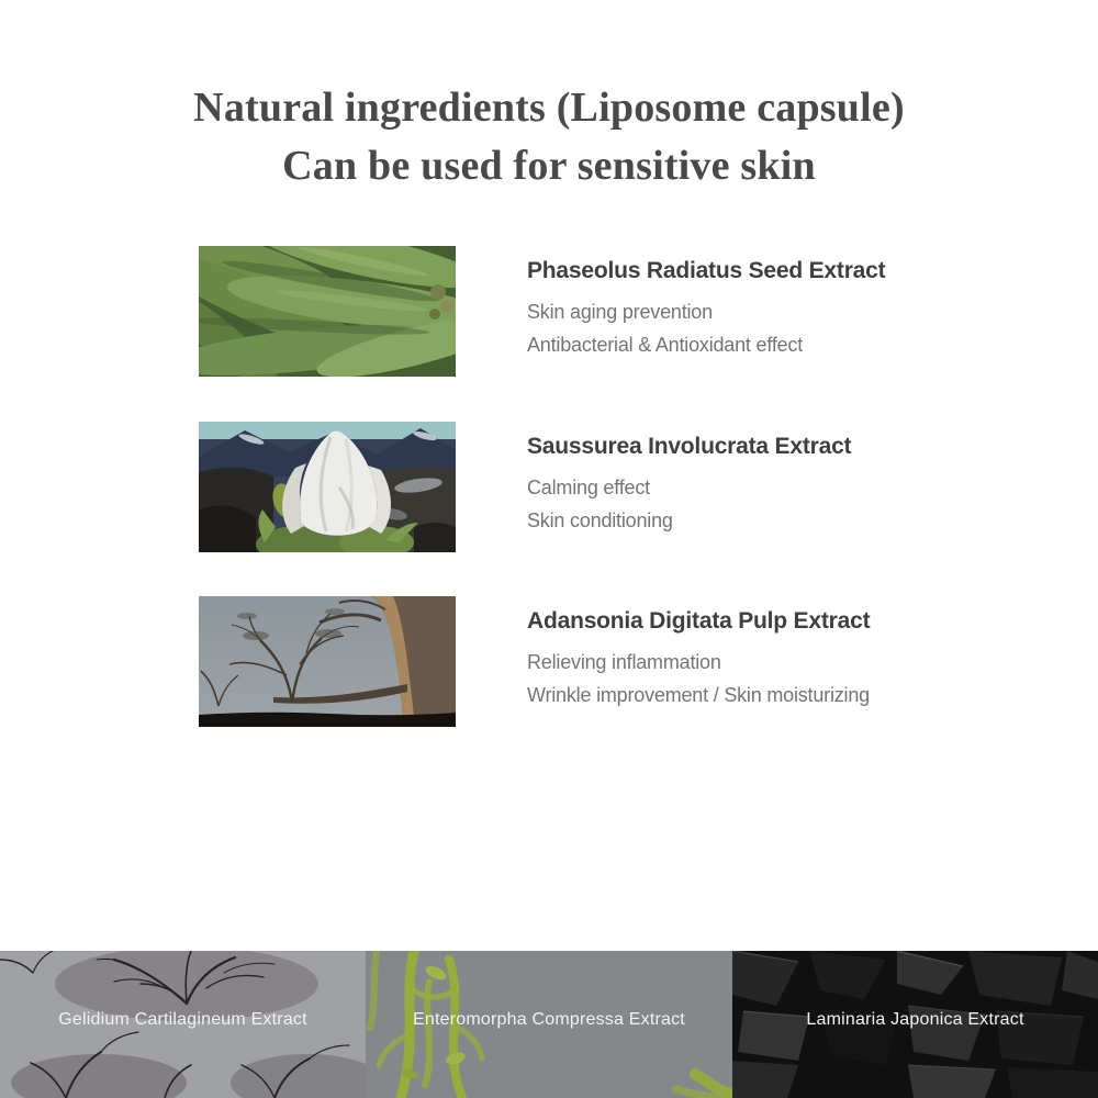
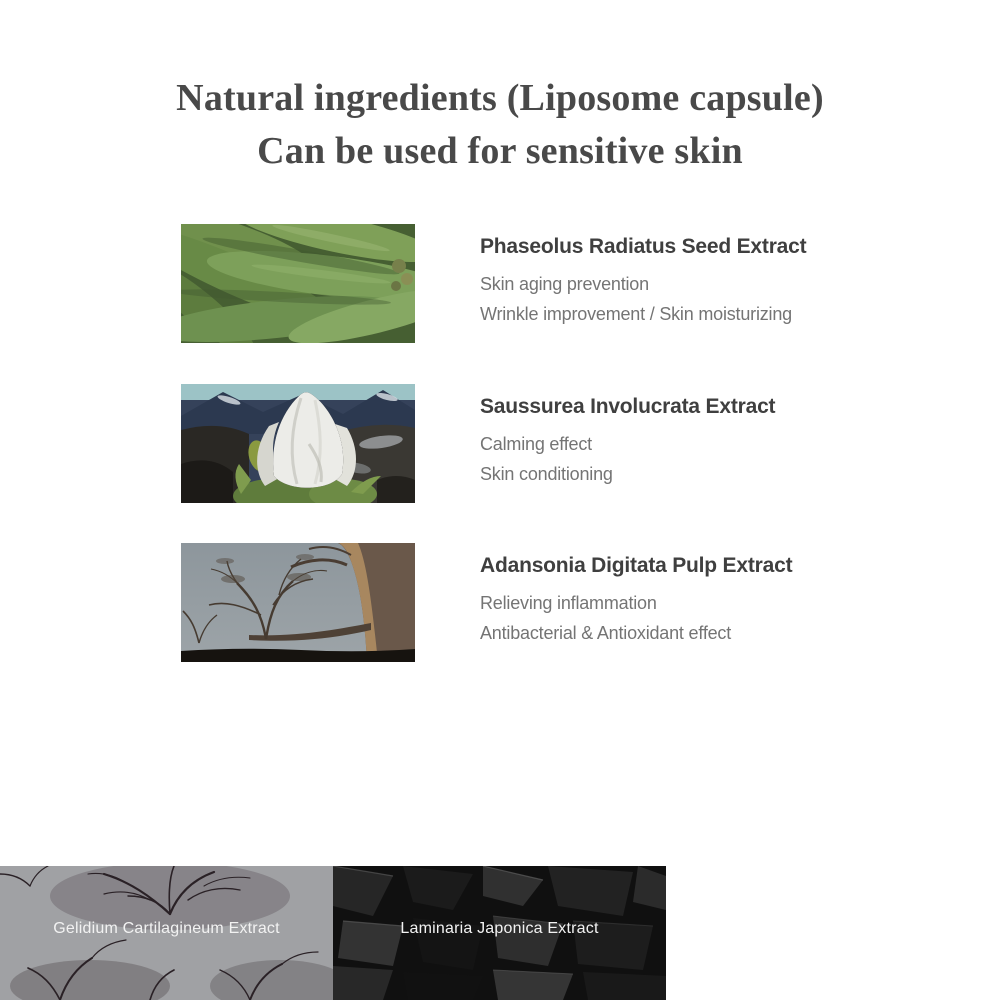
  Natural ingredients (Liposome capsule)
  Can be used for sensitive skin
  Phaseolus Radiatus Seed Extract
  Skin aging prevention
- Antibacterial & Antioxidant effect
+ Wrinkle improvement / Skin moisturizing
  Saussurea Involucrata Extract
  Calming effect
  Skin conditioning
  Adansonia Digitata Pulp Extract
  Relieving inflammation
- Wrinkle improvement / Skin moisturizing
+ Antibacterial & Antioxidant effect
  Gelidium Cartilagineum Extract
- Enteromorpha Compressa Extract
  Laminaria Japonica Extract
